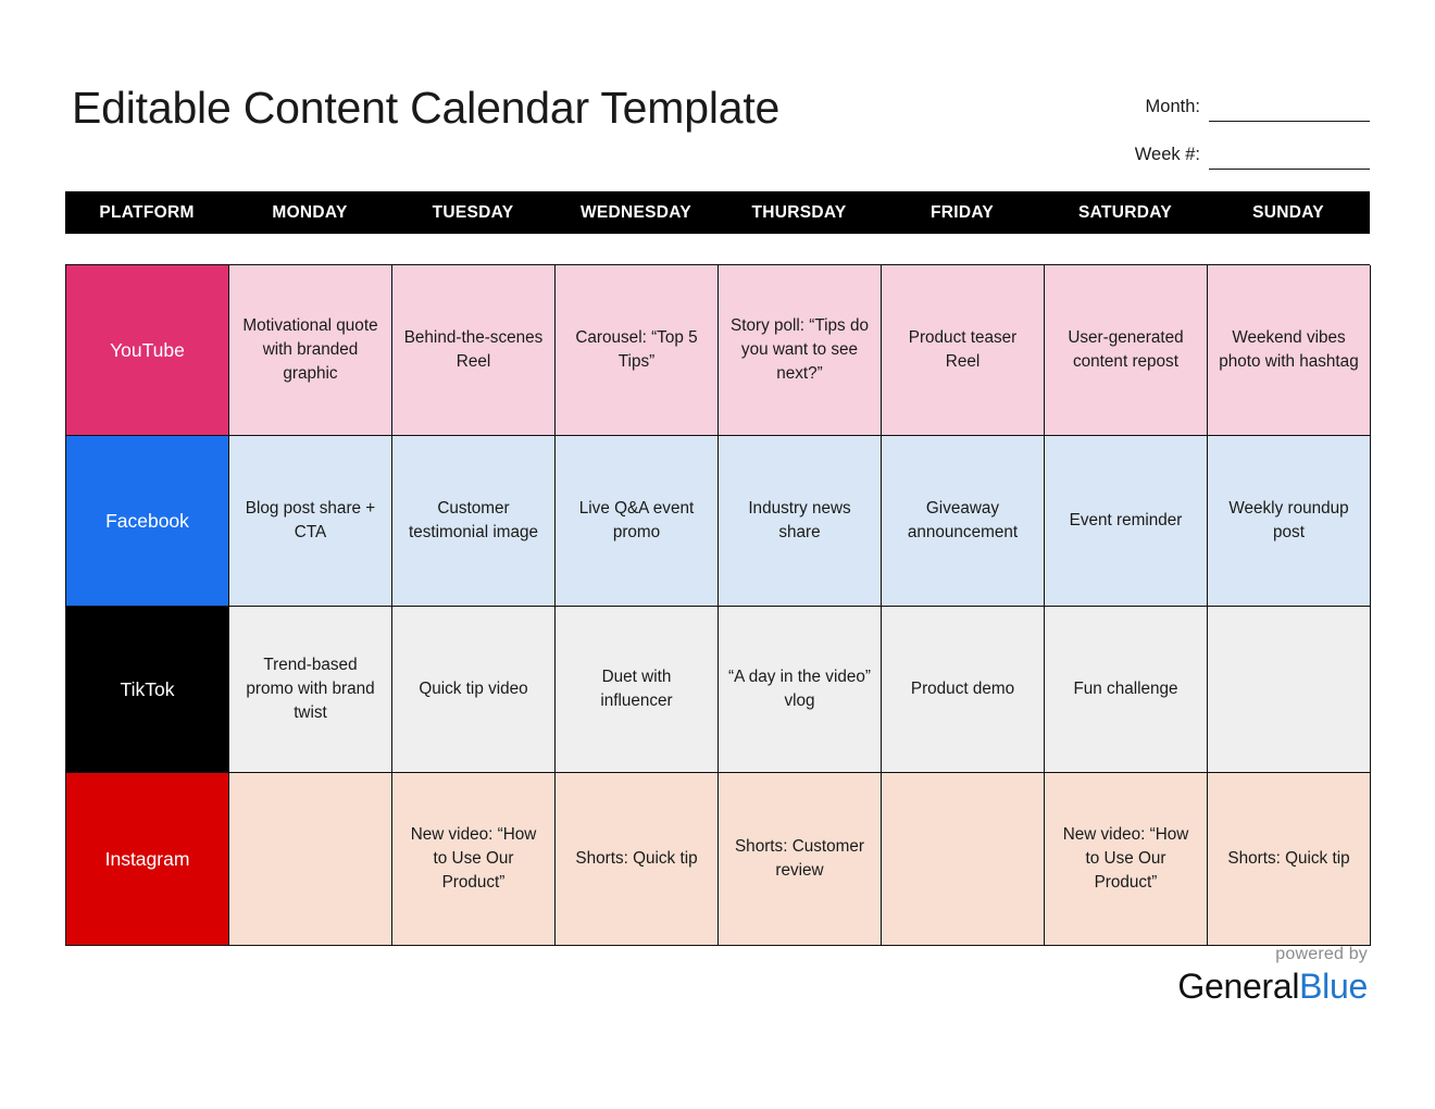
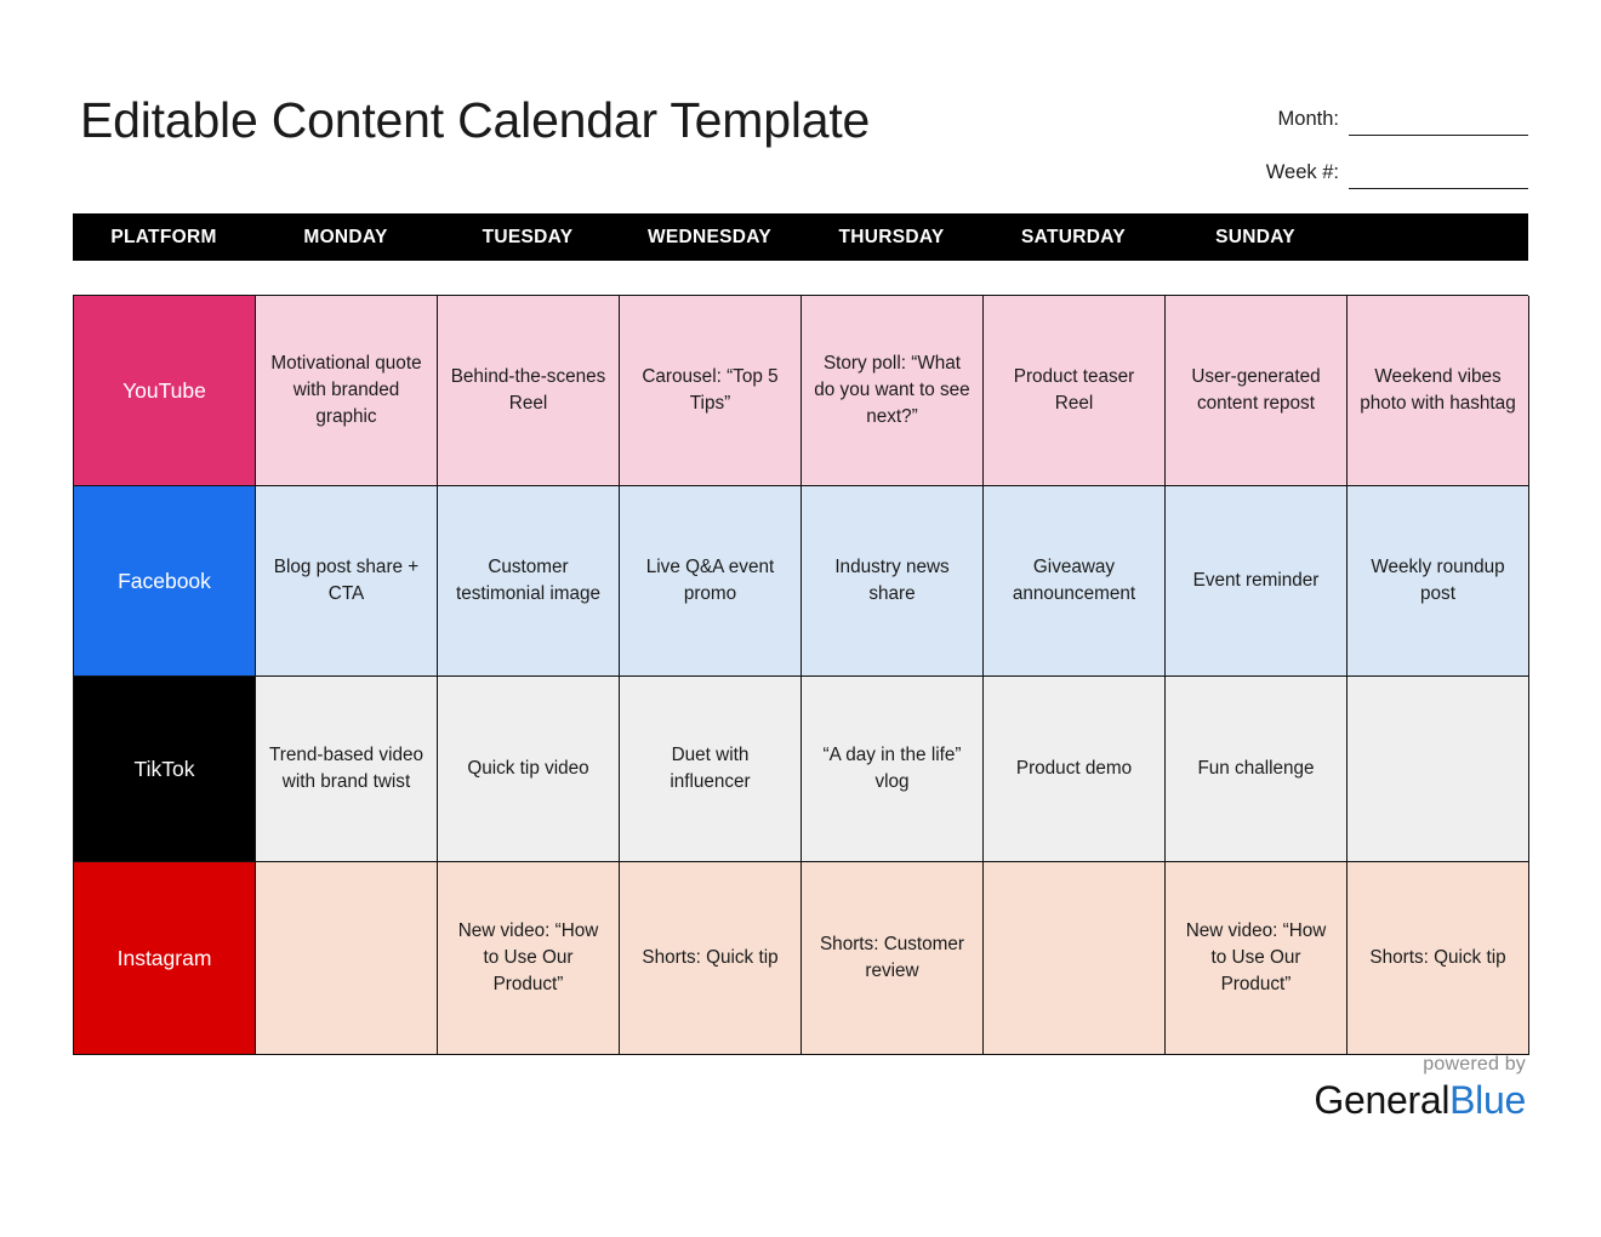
  Editable Content Calendar Template
  Month:
  Week #:
  PLATFORM
  MONDAY
  TUESDAY
  WEDNESDAY
  THURSDAY
- FRIDAY
  SATURDAY
  SUNDAY
  YouTube
  Motivational quote with branded graphic
  Behind-the-scenes Reel
  Carousel: “Top 5 Tips”
- Story poll: “Tips do you want to see next?”
+ Story poll: “What do you want to see next?”
  Product teaser Reel
  User-generated content repost
  Weekend vibes photo with hashtag
  Facebook
  Blog post share + CTA
  Customer testimonial image
  Live Q&A event promo
  Industry news share
  Giveaway announcement
  Event reminder
  Weekly roundup post
  TikTok
- Trend-based promo with brand twist
+ Trend-based video with brand twist
  Quick tip video
  Duet with influencer
- “A day in the video” vlog
+ “A day in the life” vlog
  Product demo
  Fun challenge
  Instagram
  New video: “How to Use Our Product”
  Shorts: Quick tip
  Shorts: Customer review
  New video: “How to Use Our Product”
  Shorts: Quick tip
  powered by
  GeneralBlue
